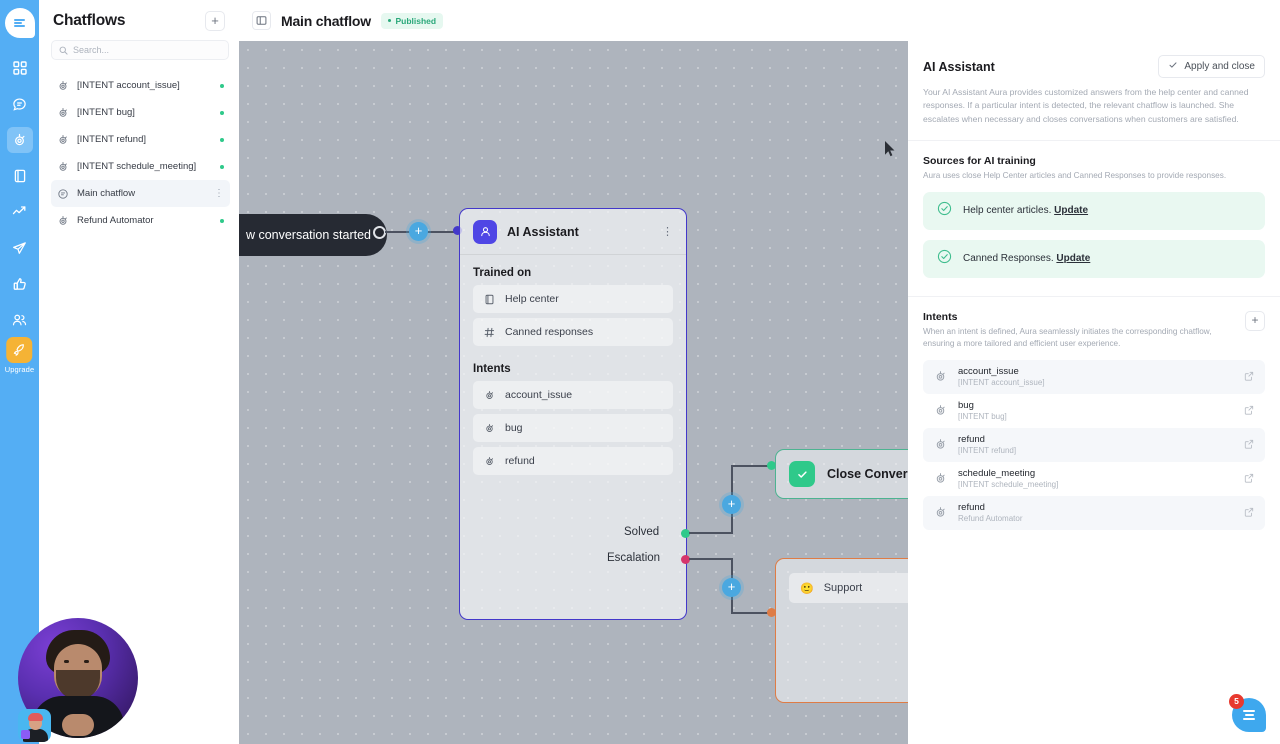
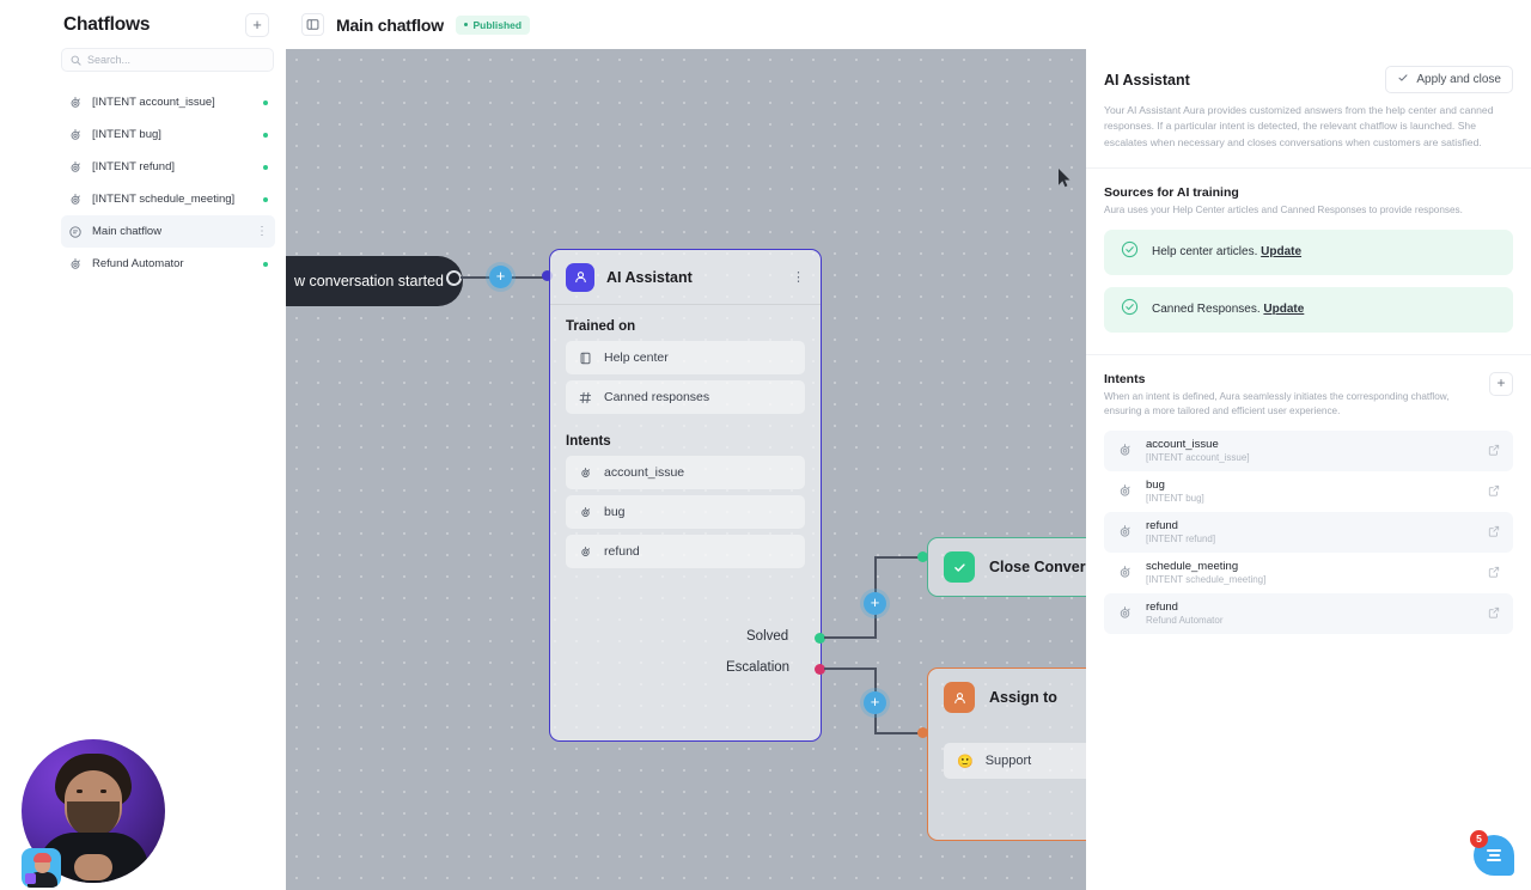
- Upgrade
  Chatflows
  +
  Search...
  [INTENT account_issue]
  [INTENT bug]
  [INTENT refund]
  [INTENT schedule_meeting]
  Main chatflow
  ⋮
  Refund Automator
  Main chatflow
  Published
  w conversation started
  +
  AI Assistant
  ⋮
  Trained on
  Help center
  Canned responses
  Intents
  account_issue
  bug
  refund
  Solved
  Escalation
  +
  +
  Close Conver
+ Assign to
  🙂
  Support
  AI Assistant
  Apply and close
  Your AI Assistant Aura provides customized answers from the help center and canned responses. If a particular intent is detected, the relevant chatflow is launched. She escalates when necessary and closes conversations when customers are satisfied.
  Sources for AI training
- Aura uses close Help Center articles and Canned Responses to provide responses.
+ Aura uses your Help Center articles and Canned Responses to provide responses.
  Help center articles. Update
  Canned Responses. Update
  Intents
  When an intent is defined, Aura seamlessly initiates the corresponding chatflow, ensuring a more tailored and efficient user experience.
  +
  account_issue
  [INTENT account_issue]
  bug
  [INTENT bug]
  refund
  [INTENT refund]
  schedule_meeting
  [INTENT schedule_meeting]
  refund
  Refund Automator
  5
